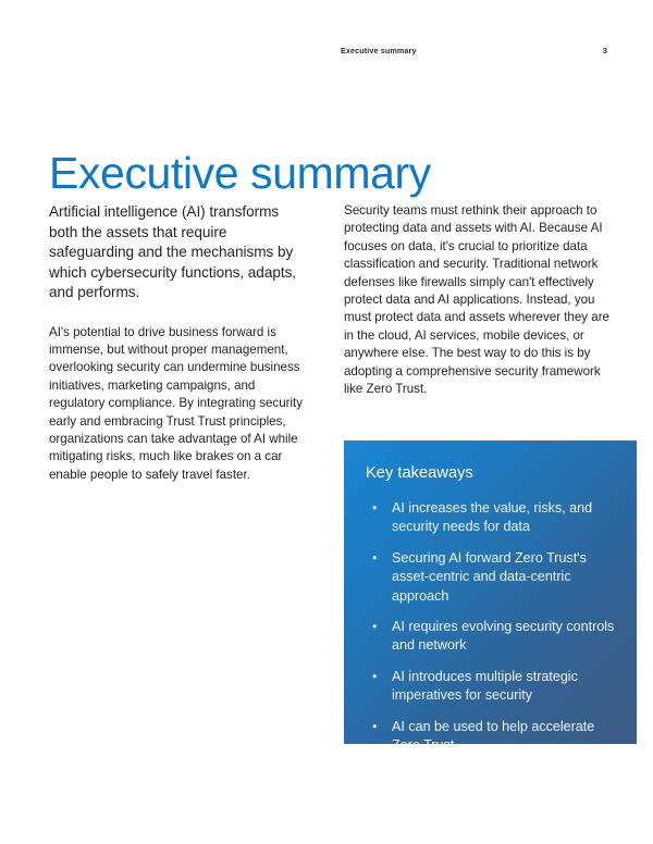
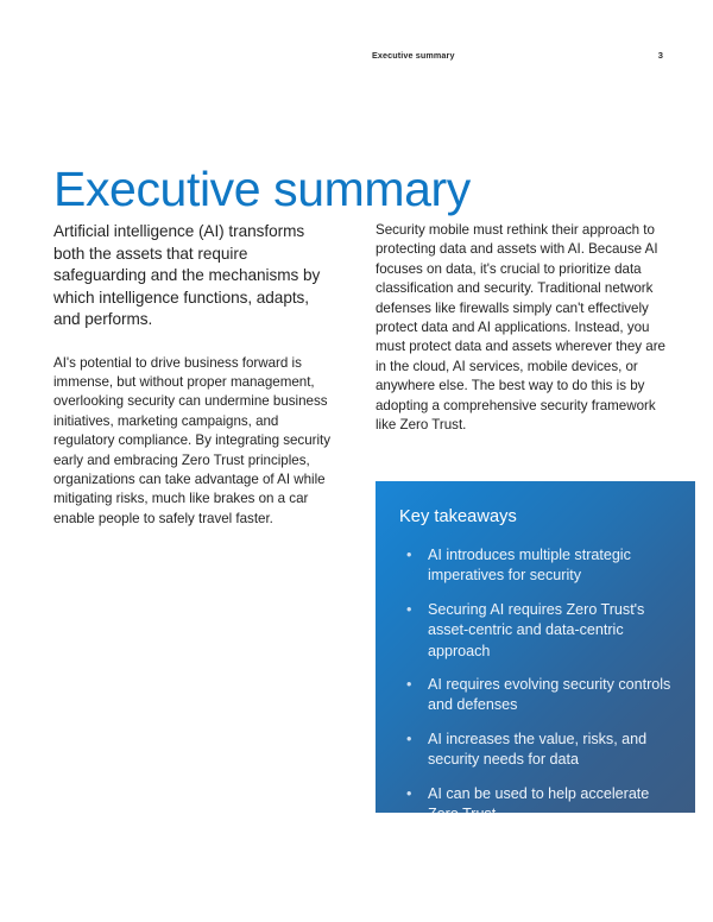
  Executive summary
  3
  Executive summary
- Artificial intelligence (AI) transforms both the assets that require safeguarding and the mechanisms by which cybersecurity functions, adapts, and performs.
+ Artificial intelligence (AI) transforms both the assets that require safeguarding and the mechanisms by which intelligence functions, adapts, and performs.
- AI's potential to drive business forward is immense, but without proper management, overlooking security can undermine business initiatives, marketing campaigns, and regulatory compliance. By integrating security early and embracing Trust Trust principles, organizations can take advantage of AI while mitigating risks, much like brakes on a car enable people to safely travel faster.
+ AI's potential to drive business forward is immense, but without proper management, overlooking security can undermine business initiatives, marketing campaigns, and regulatory compliance. By integrating security early and embracing Zero Trust principles, organizations can take advantage of AI while mitigating risks, much like brakes on a car enable people to safely travel faster.
- Security teams must rethink their approach to protecting data and assets with AI. Because AI focuses on data, it's crucial to prioritize data classification and security. Traditional network defenses like firewalls simply can't effectively protect data and AI applications. Instead, you must protect data and assets wherever they are in the cloud, AI services, mobile devices, or anywhere else. The best way to do this is by adopting a comprehensive security framework like Zero Trust.
+ Security mobile must rethink their approach to protecting data and assets with AI. Because AI focuses on data, it's crucial to prioritize data classification and security. Traditional network defenses like firewalls simply can't effectively protect data and AI applications. Instead, you must protect data and assets wherever they are in the cloud, AI services, mobile devices, or anywhere else. The best way to do this is by adopting a comprehensive security framework like Zero Trust.
  Key takeaways
  •
- AI increases the value, risks, and security needs for data
+ AI introduces multiple strategic imperatives for security
  •
- Securing AI forward Zero Trust's asset-centric and data-centric approach
+ Securing AI requires Zero Trust's asset-centric and data-centric approach
  •
- AI requires evolving security controls and network
+ AI requires evolving security controls and defenses
  •
- AI introduces multiple strategic imperatives for security
+ AI increases the value, risks, and security needs for data
  •
  AI can be used to help accelerate
